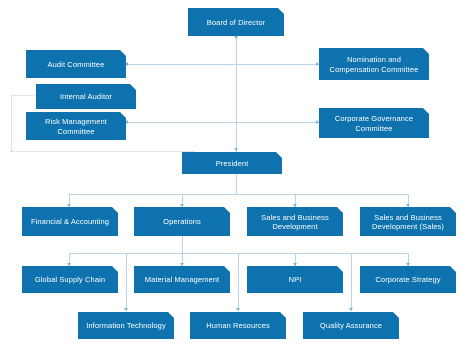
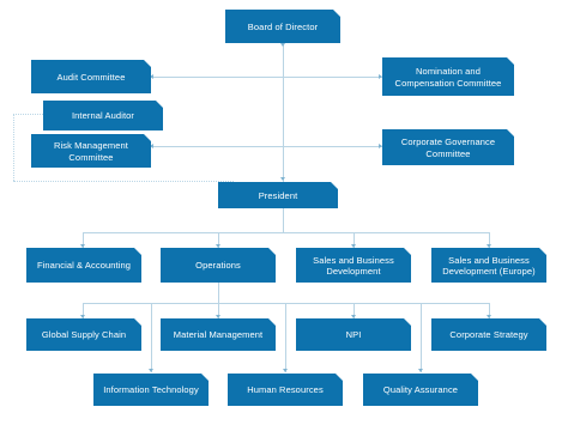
  Board of Director
  Audit Committee
  Nomination and Compensation Committee
  Internal Auditor
  Risk Management Committee
  Corporate Governance Committee
  President
  Financial & Accounting
  Operations
  Sales and Business Development
- Sales and Business Development (Sales)
+ Sales and Business Development (Europe)
  Global Supply Chain
  Material Management
  NPI
  Corporate Strategy
  Information Technology
  Human Resources
  Quality Assurance
